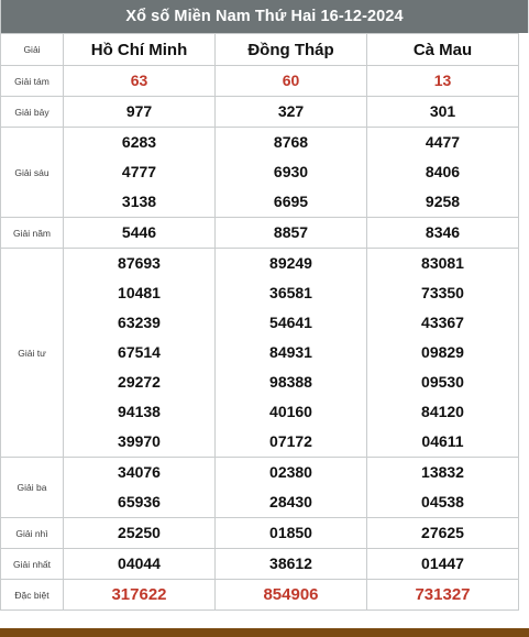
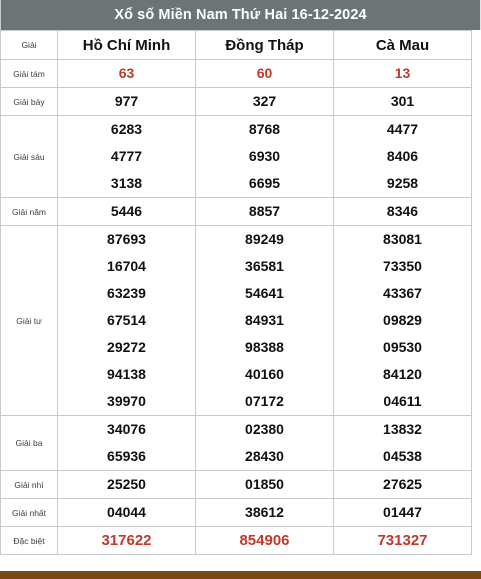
  Xổ số Miền Nam Thứ Hai 16-12-2024
  Giải	Hồ Chí Minh	Đồng Tháp	Cà Mau
  Giải tám	63	60	13
  Giải bảy	977	327	301
  Giải sáu	628347773138	876869306695	447784069258
  Giải năm	5446	8857	8346
- Giải tư	87693104816323967514292729413839970	89249365815464184931983884016007172	83081733504336709829095308412004611
+ Giải tư	87693167046323967514292729413839970	89249365815464184931983884016007172	83081733504336709829095308412004611
  Giải ba	3407665936	0238028430	1383204538
  Giải nhì	25250	01850	27625
  Giải nhất	04044	38612	01447
  Đặc biệt	317622	854906	731327
